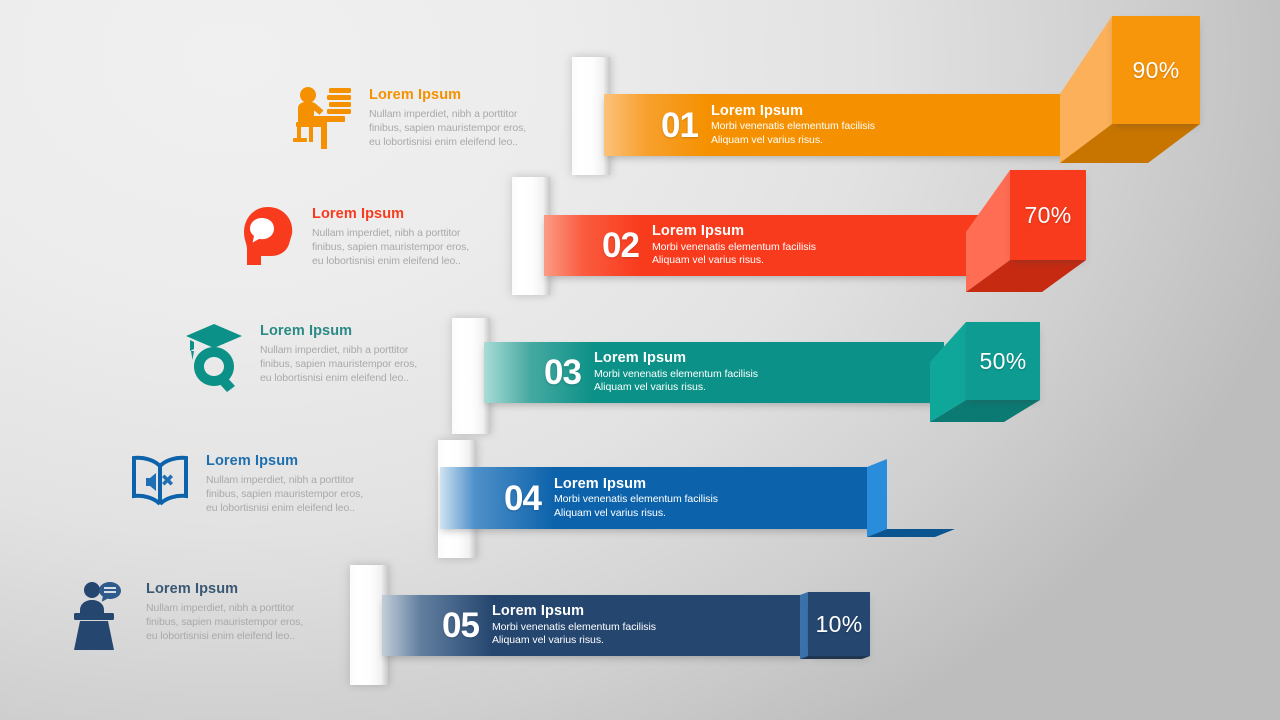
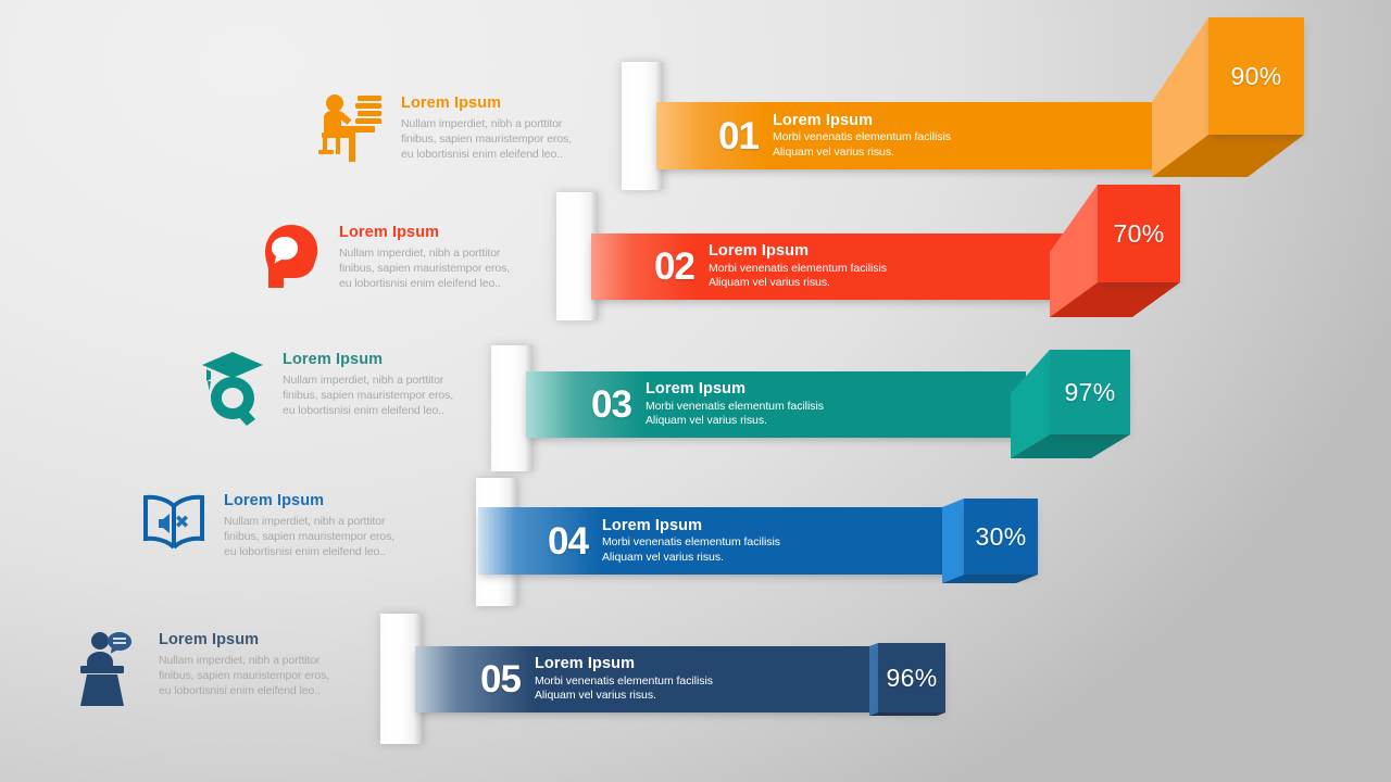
  Lorem Ipsum
  Nullam imperdiet, nibh a porttitor
  finibus, sapien mauristempor eros,
  eu lobortisnisi enim eleifend leo..
  01
  Lorem Ipsum
  Morbi venenatis elementum facilisis
  Aliquam vel varius risus.
  90%
  Lorem Ipsum
  Nullam imperdiet, nibh a porttitor
  finibus, sapien mauristempor eros,
  eu lobortisnisi enim eleifend leo..
  02
  Lorem Ipsum
  Morbi venenatis elementum facilisis
  Aliquam vel varius risus.
  70%
  Lorem Ipsum
  Nullam imperdiet, nibh a porttitor
  finibus, sapien mauristempor eros,
  eu lobortisnisi enim eleifend leo..
  03
  Lorem Ipsum
  Morbi venenatis elementum facilisis
  Aliquam vel varius risus.
- 50%
+ 97%
  Lorem Ipsum
  Nullam imperdiet, nibh a porttitor
  finibus, sapien mauristempor eros,
  eu lobortisnisi enim eleifend leo..
  04
  Lorem Ipsum
  Morbi venenatis elementum facilisis
  Aliquam vel varius risus.
+ 30%
  Lorem Ipsum
  Nullam imperdiet, nibh a porttitor
  finibus, sapien mauristempor eros,
  eu lobortisnisi enim eleifend leo..
  05
  Lorem Ipsum
  Morbi venenatis elementum facilisis
  Aliquam vel varius risus.
- 10%
+ 96%
